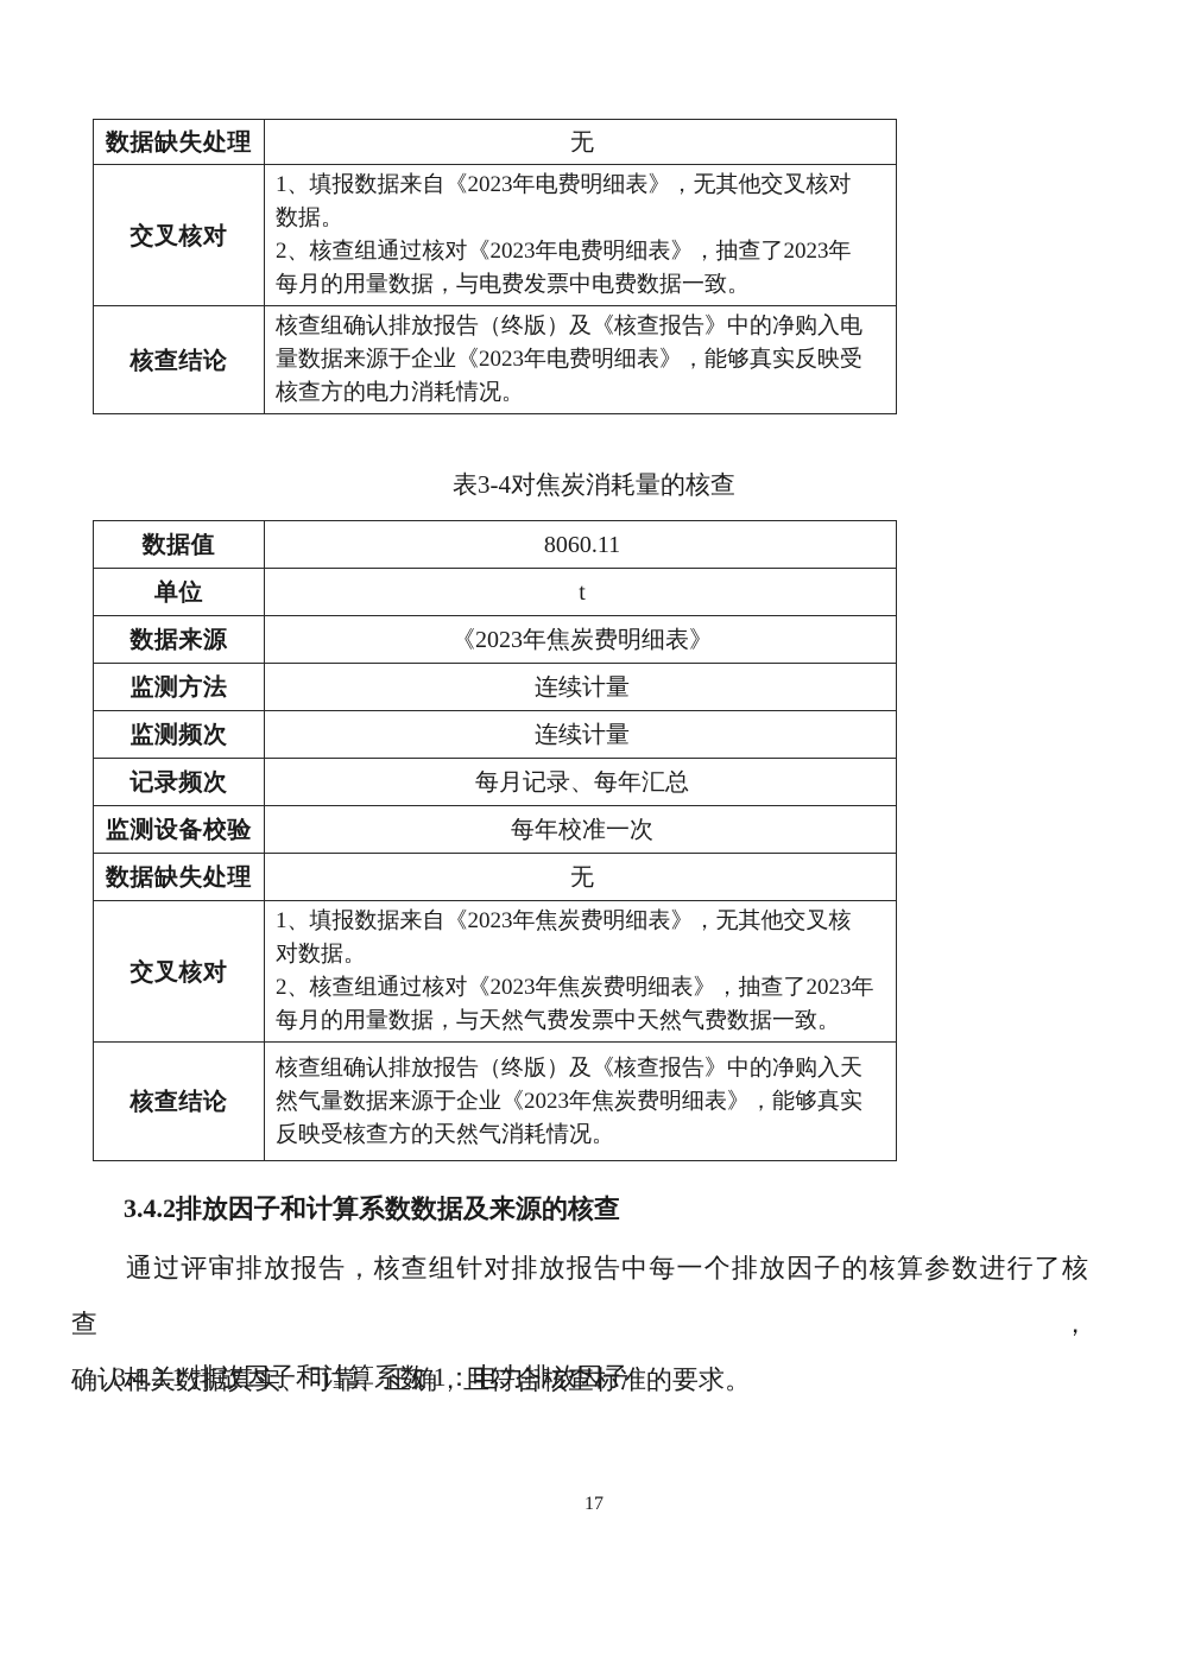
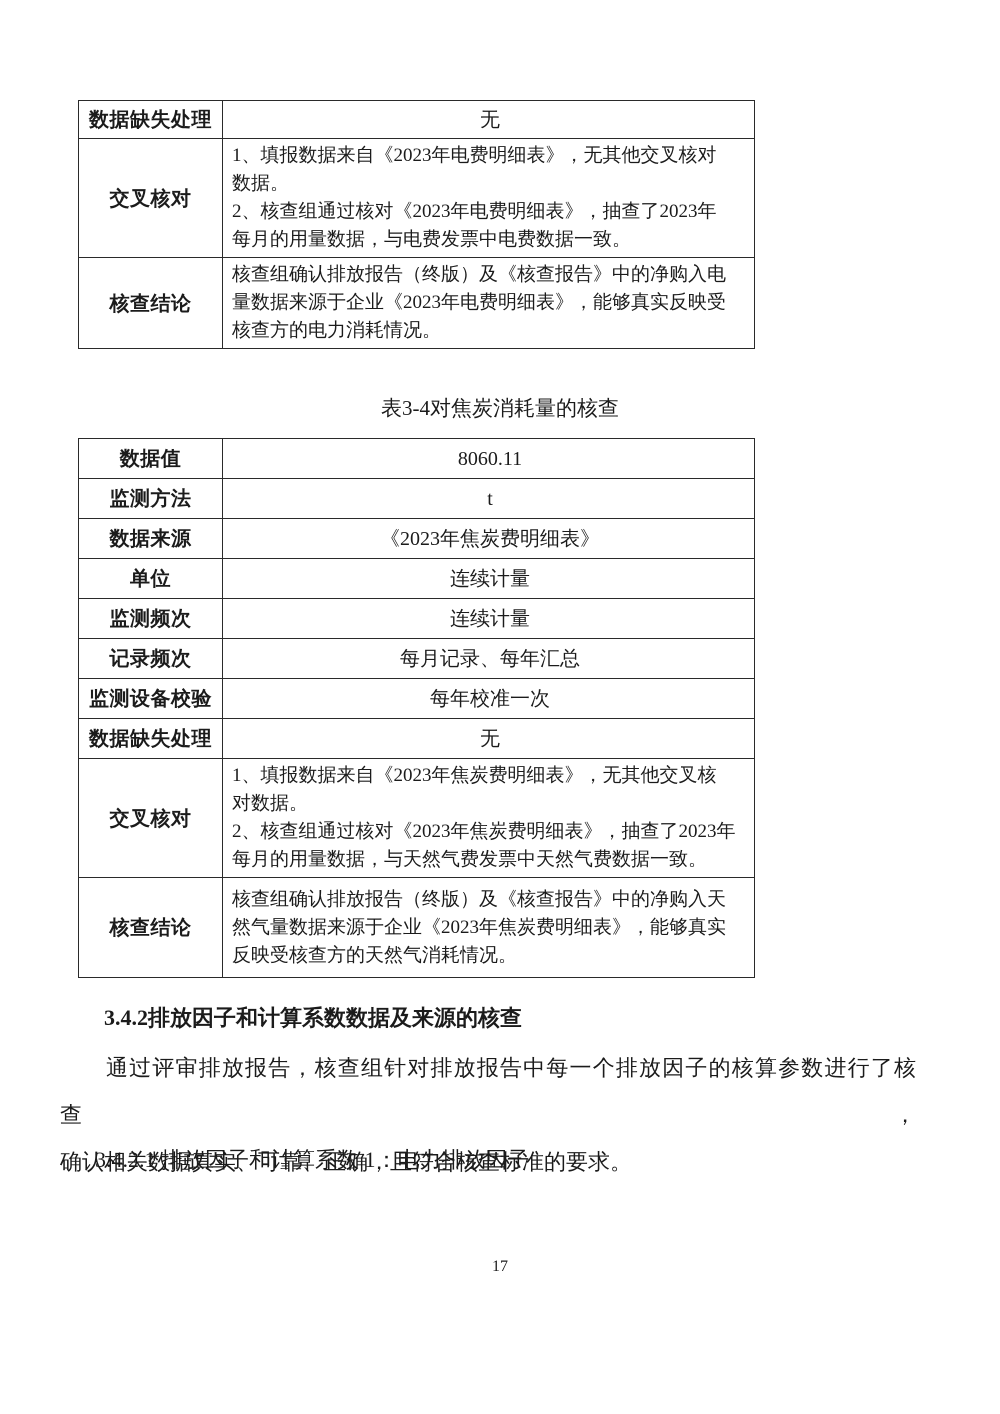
  数据缺失处理	无
  交叉核对	1、填报数据来自《2023年电费明细表》，无其他交叉核对 数据。 2、核查组通过核对《2023年电费明细表》，抽查了2023年 每月的用量数据，与电费发票中电费数据一致。
  核查结论	核查组确认排放报告（终版）及《核查报告》中的净购入电 量数据来源于企业《2023年电费明细表》，能够真实反映受 核查方的电力消耗情况。
  表3-4对焦炭消耗量的核查
  数据值	8060.11
- 单位	t
+ 监测方法	t
  数据来源	《2023年焦炭费明细表》
- 监测方法	连续计量
+ 单位	连续计量
  监测频次	连续计量
  记录频次	每月记录、每年汇总
  监测设备校验	每年校准一次
  数据缺失处理	无
  交叉核对	1、填报数据来自《2023年焦炭费明细表》，无其他交叉核 对数据。 2、核查组通过核对《2023年焦炭费明细表》，抽查了2023年 每月的用量数据，与天然气费发票中天然气费数据一致。
  核查结论	核查组确认排放报告（终版）及《核查报告》中的净购入天 然气量数据来源于企业《2023年焦炭费明细表》，能够真实 反映受核查方的天然气消耗情况。
  3.4.2排放因子和计算系数数据及来源的核查
  通过评审排放报告，核查组针对排放报告中每一个排放因子的核算参数进行了核查，
  确认相关数据真实、可靠、正确，且符合核查标准的要求。
  3.4.2.1 排放因子和计算系数 1：电力排放因子
  17
